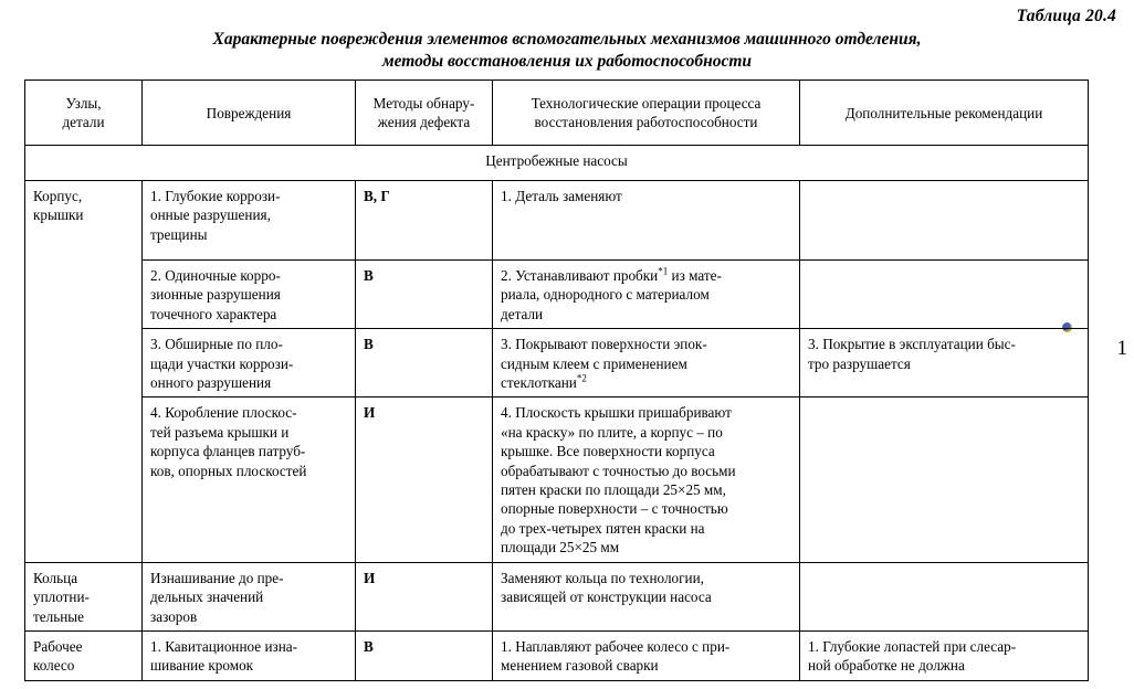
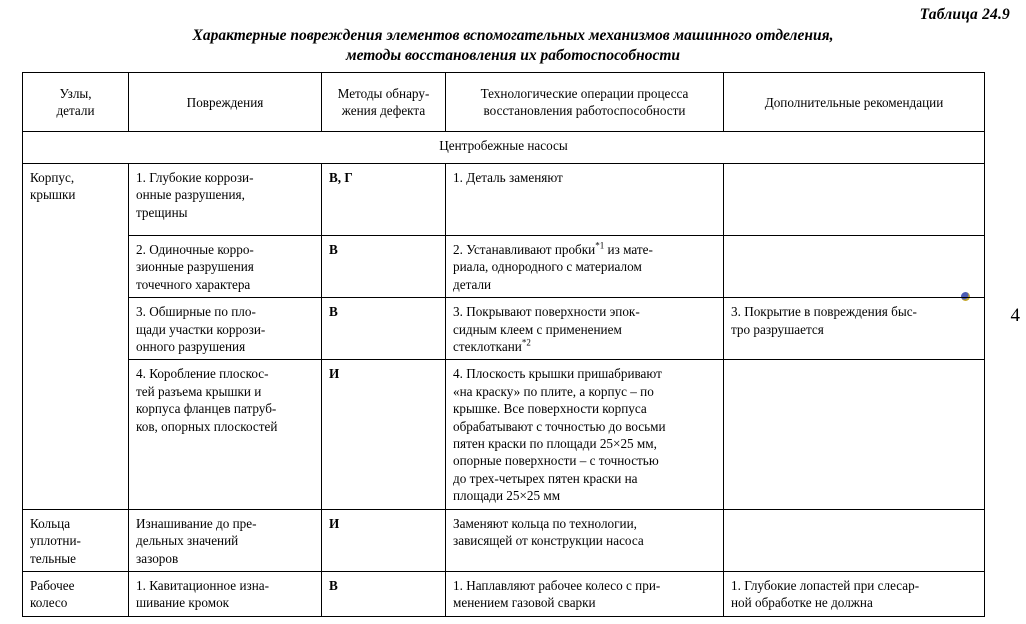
- Таблица 20.4
+ Таблица 24.9
  Характерные повреждения элементов вспомогательных механизмов машинного отделения,
  методы восстановления их работоспособности
- 1
+ 4
  Узлы, детали	Повреждения	Методы обнару- жения дефекта	Технологические операции процесса восстановления работоспособности	Дополнительные рекомендации
  Центробежные насосы
  Корпус, крышки	1. Глубокие коррози- онные разрушения, трещины	В, Г	1. Деталь заменяют
  2. Одиночные корро- зионные разрушения точечного характера	В	2. Устанавливают пробки*1 из мате- риала, однородного с материалом детали
- 3. Обширные по пло- щади участки коррози- онного разрушения	В	3. Покрывают поверхности эпок- сидным клеем с применением стеклоткани*2	3. Покрытие в эксплуатации быс- тро разрушается
+ 3. Обширные по пло- щади участки коррози- онного разрушения	В	3. Покрывают поверхности эпок- сидным клеем с применением стеклоткани*2	3. Покрытие в повреждения быс- тро разрушается
  4. Коробление плоскос- тей разъема крышки и корпуса фланцев патруб- ков, опорных плоскостей	И	4. Плоскость крышки пришабривают «на краску» по плите, а корпус – по крышке. Все поверхности корпуса обрабатывают с точностью до восьми пятен краски по площади 25×25 мм, опорные поверхности – с точностью до трех-четырех пятен краски на площади 25×25 мм
  Кольца уплотни- тельные	Изнашивание до пре- дельных значений зазоров	И	Заменяют кольца по технологии, зависящей от конструкции насоса
  Рабочее колесо	1. Кавитационное изна- шивание кромок	В	1. Наплавляют рабочее колесо с при- менением газовой сварки	1. Глубокие лопастей при слесар- ной обработке не должна
